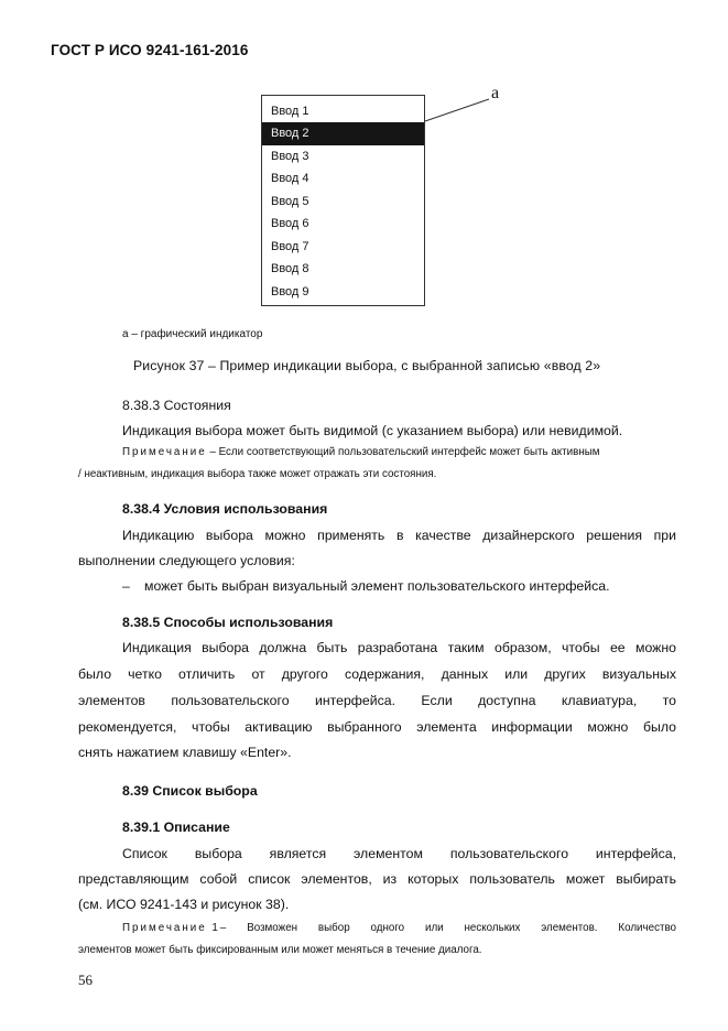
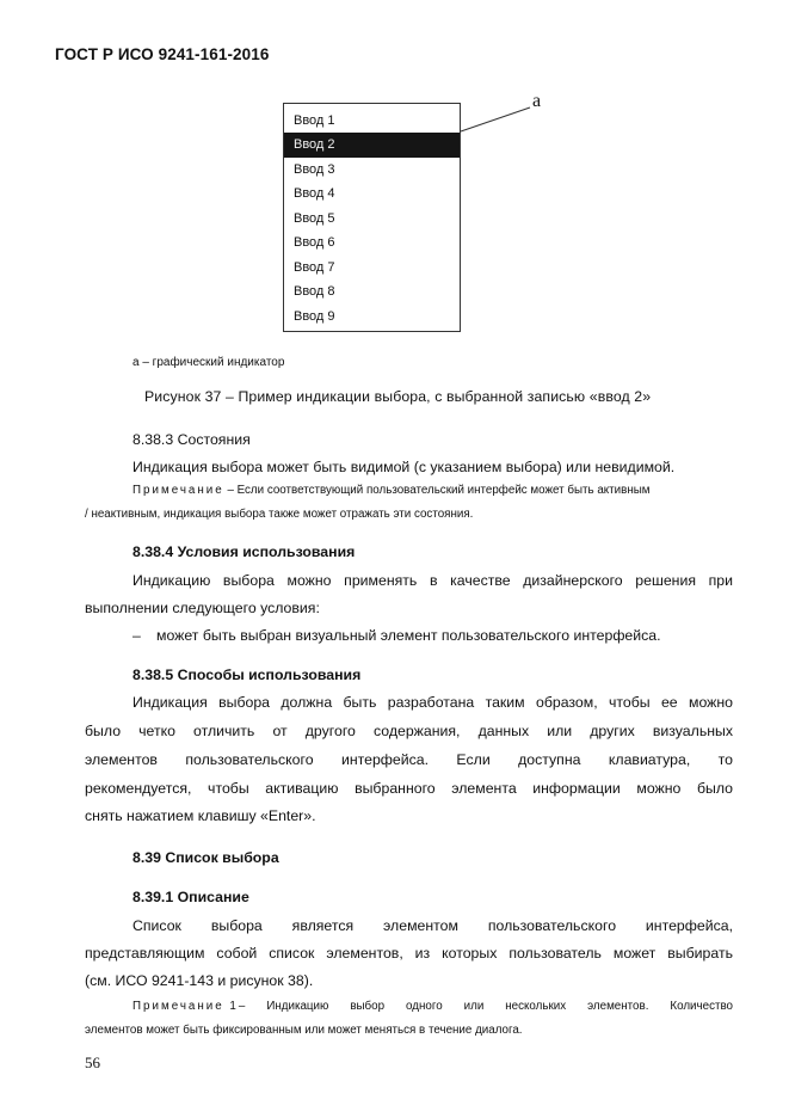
  ГОСТ Р ИСО 9241-161-2016
  Ввод 1
  Ввод 2
  Ввод 3
  Ввод 4
  Ввод 5
  Ввод 6
  Ввод 7
  Ввод 8
  Ввод 9
  a
  а – графический индикатор
  Рисунок 37 – Пример индикации выбора, с выбранной записью «ввод 2»
  8.38.3 Состояния
  Индикация выбора может быть видимой (с указанием выбора) или невидимой.
  Примечание – Если соответствующий пользовательский интерфейс может быть активным
  / неактивным, индикация выбора также может отражать эти состояния.
  8.38.4 Условия использования
  Индикацию выбора можно применять в качестве дизайнерского решения при
  выполнении следующего условия:
  –
  может быть выбран визуальный элемент пользовательского интерфейса.
  8.38.5 Способы использования
  Индикация выбора должна быть разработана таким образом, чтобы ее можно
  было четко отличить от другого содержания, данных или других визуальных
  элементов пользовательского интерфейса. Если доступна клавиатура, то
  рекомендуется, чтобы активацию выбранного элемента информации можно было
  снять нажатием клавишу «Enter».
  8.39 Список выбора
  8.39.1 Описание
  Список выбора является элементом пользовательского интерфейса,
  представляющим собой список элементов, из которых пользователь может выбирать
  (см. ИСО 9241-143 и рисунок 38).
  Примечание 1
- – Возможен выбор одного или нескольких элементов. Количество
+ – Индикацию выбор одного или нескольких элементов. Количество
  элементов может быть фиксированным или может меняться в течение диалога.
  56
